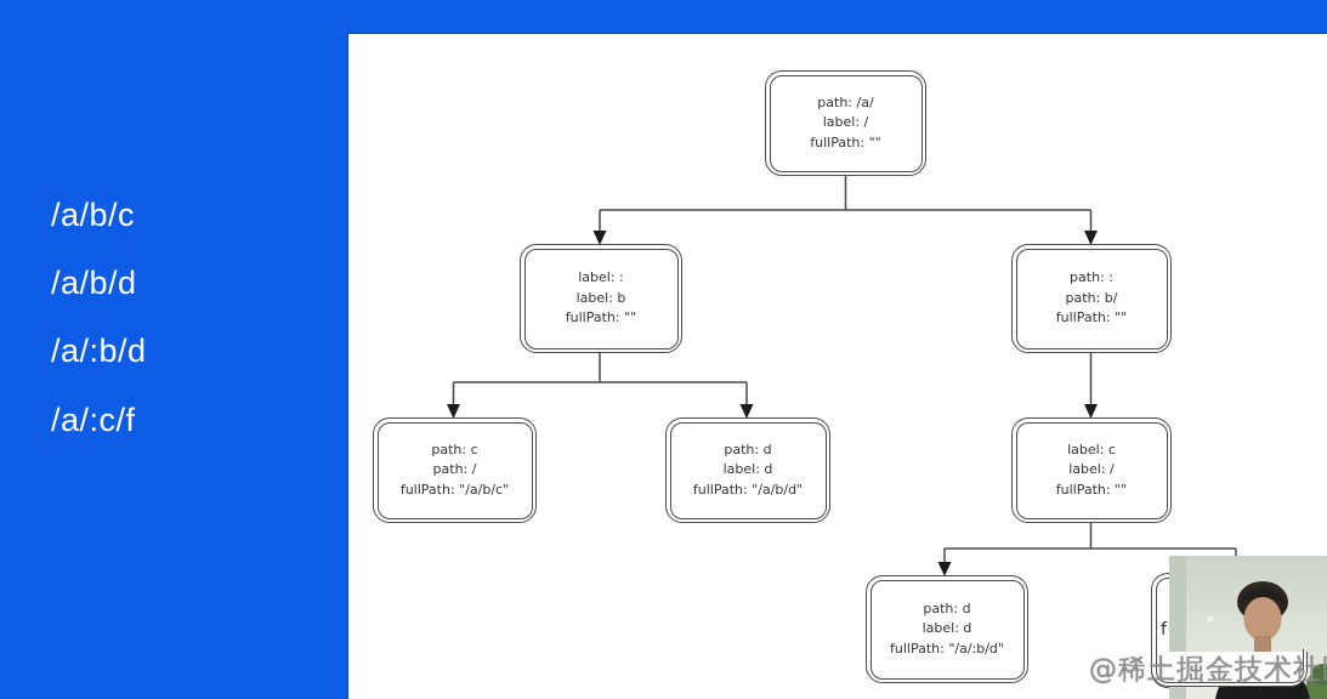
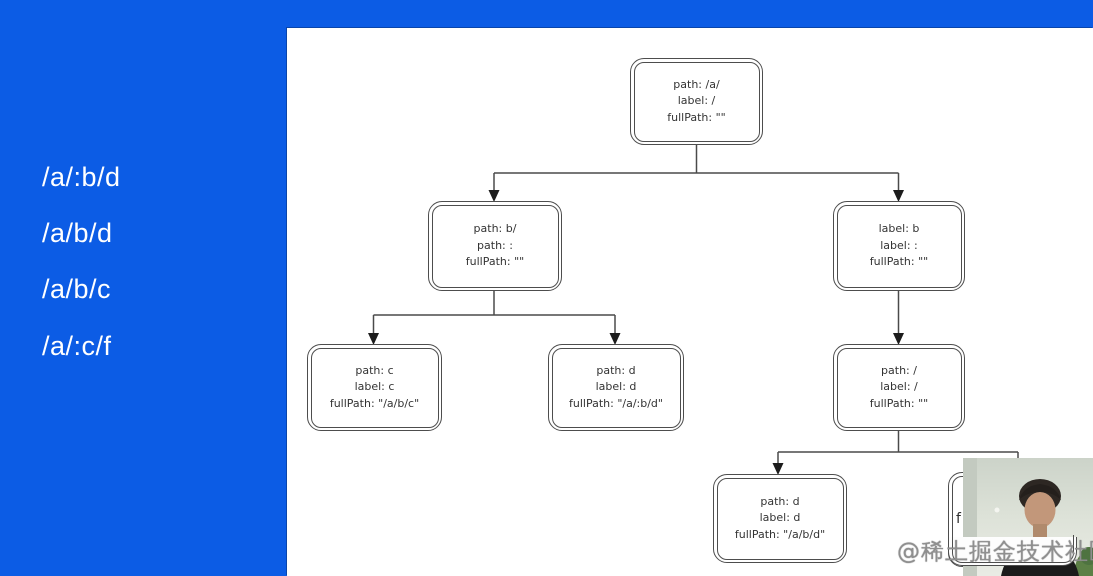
- /a/b/c
+ /a/:b/d
  /a/b/d
- /a/:b/d
+ /a/b/c
  /a/:c/f
  path: /a/
  label: /
  fullPath: ""
- label: :
+ path: b/
- label: b
+ path: :
  fullPath: ""
- path: :
+ label: b
- path: b/
+ label: :
  fullPath: ""
  path: c
- path: /
+ label: c
  fullPath: "/a/b/c"
  path: d
  label: d
- fullPath: "/a/b/d"
+ fullPath: "/a/:b/d"
- label: c
+ path: /
  label: /
  fullPath: ""
  path: d
  label: d
- fullPath: "/a/:b/d"
+ fullPath: "/a/b/d"
  f
  @稀土掘金技术社
